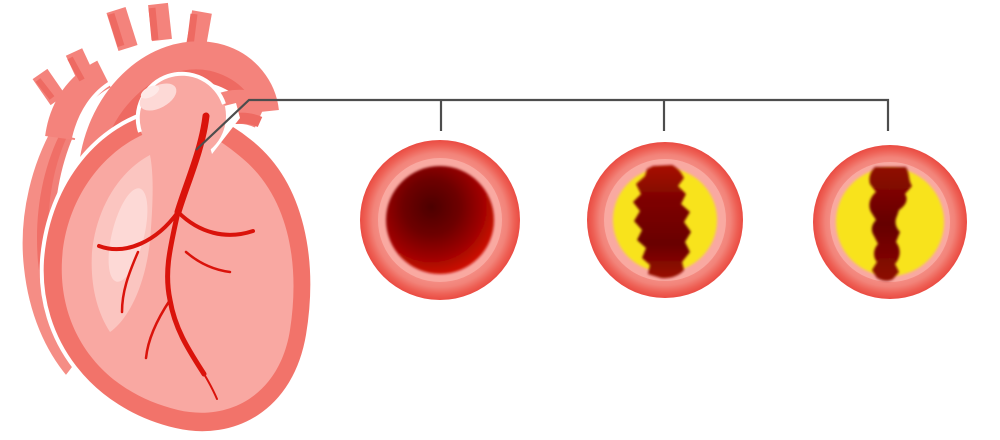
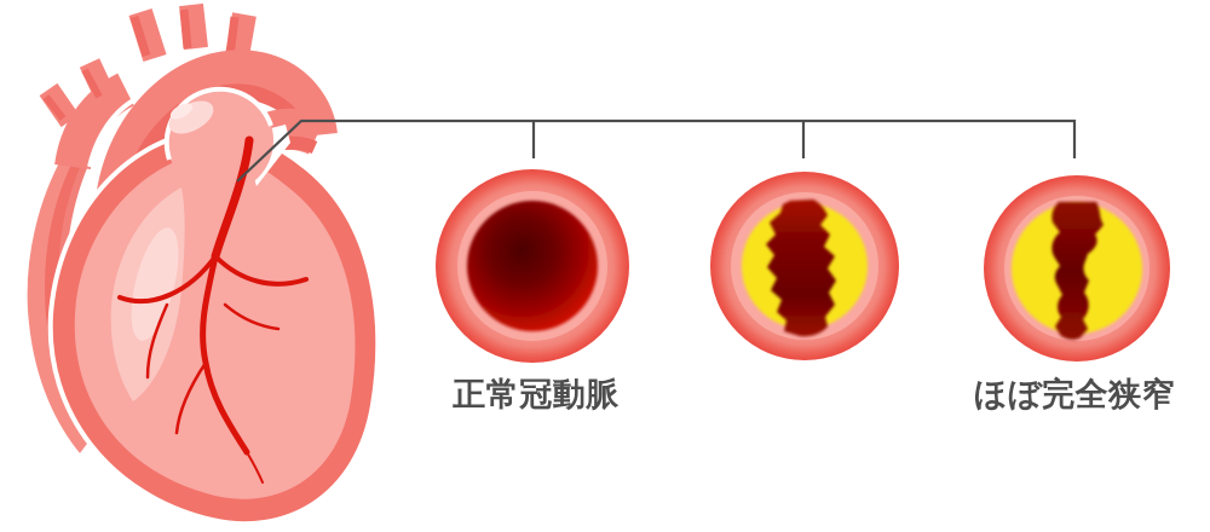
+ 正常冠動脈
+ ほぼ完全狭窄
